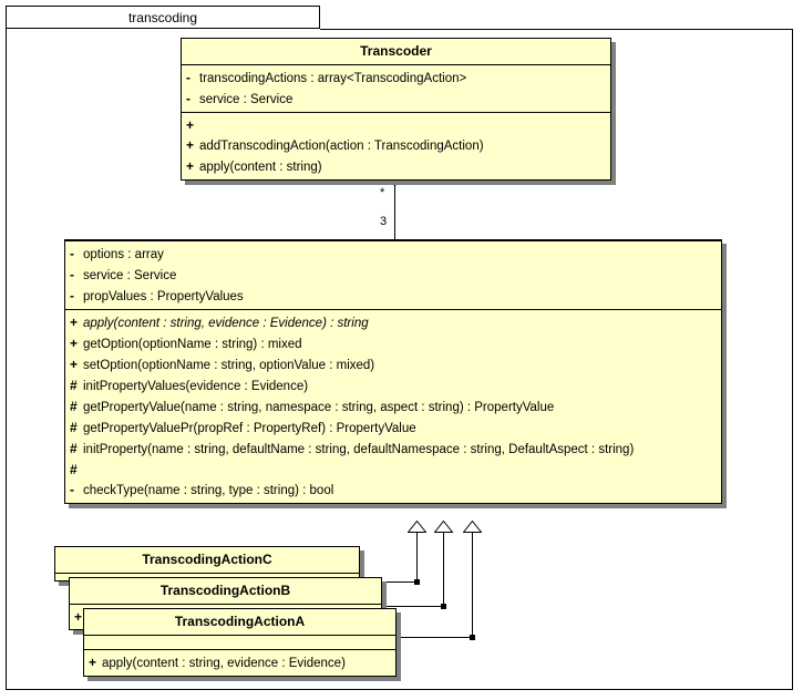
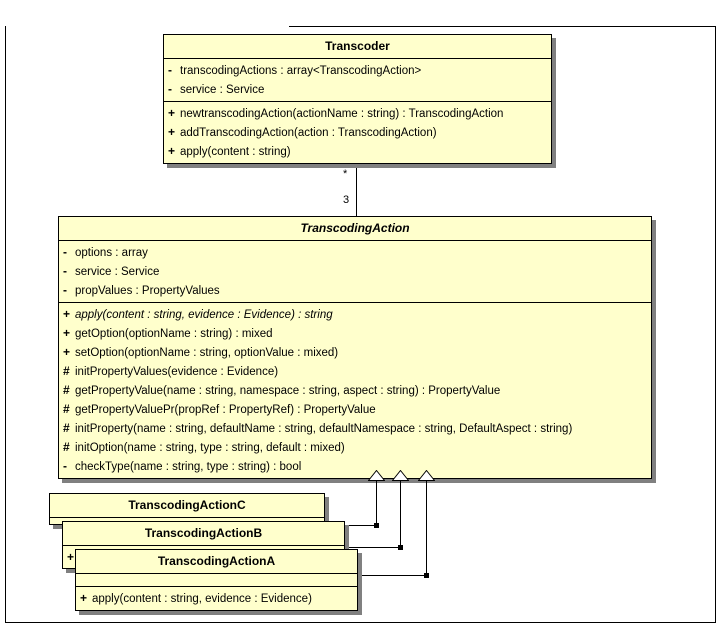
- transcoding
  *
  3
  Transcoder
  -
  transcodingActions : array<TranscodingAction>
  -
  service : Service
  +
+ newtranscodingAction(actionName : string) : TranscodingAction
  +
  addTranscodingAction(action : TranscodingAction)
  +
  apply(content : string)
+ TranscodingAction
  -
  options : array
  -
  service : Service
  -
  propValues : PropertyValues
  +
  apply(content : string, evidence : Evidence) : string
  +
  getOption(optionName : string) : mixed
  +
  setOption(optionName : string, optionValue : mixed)
  #
  initPropertyValues(evidence : Evidence)
  #
  getPropertyValue(name : string, namespace : string, aspect : string) : PropertyValue
  #
  getPropertyValuePr(propRef : PropertyRef) : PropertyValue
  #
  initProperty(name : string, defaultName : string, defaultNamespace : string, DefaultAspect : string)
  #
+ initOption(name : string, type : string, default : mixed)
  -
  checkType(name : string, type : string) : bool
  TranscodingActionC
  TranscodingActionB
  +
  TranscodingActionA
  +
  apply(content : string, evidence : Evidence)
